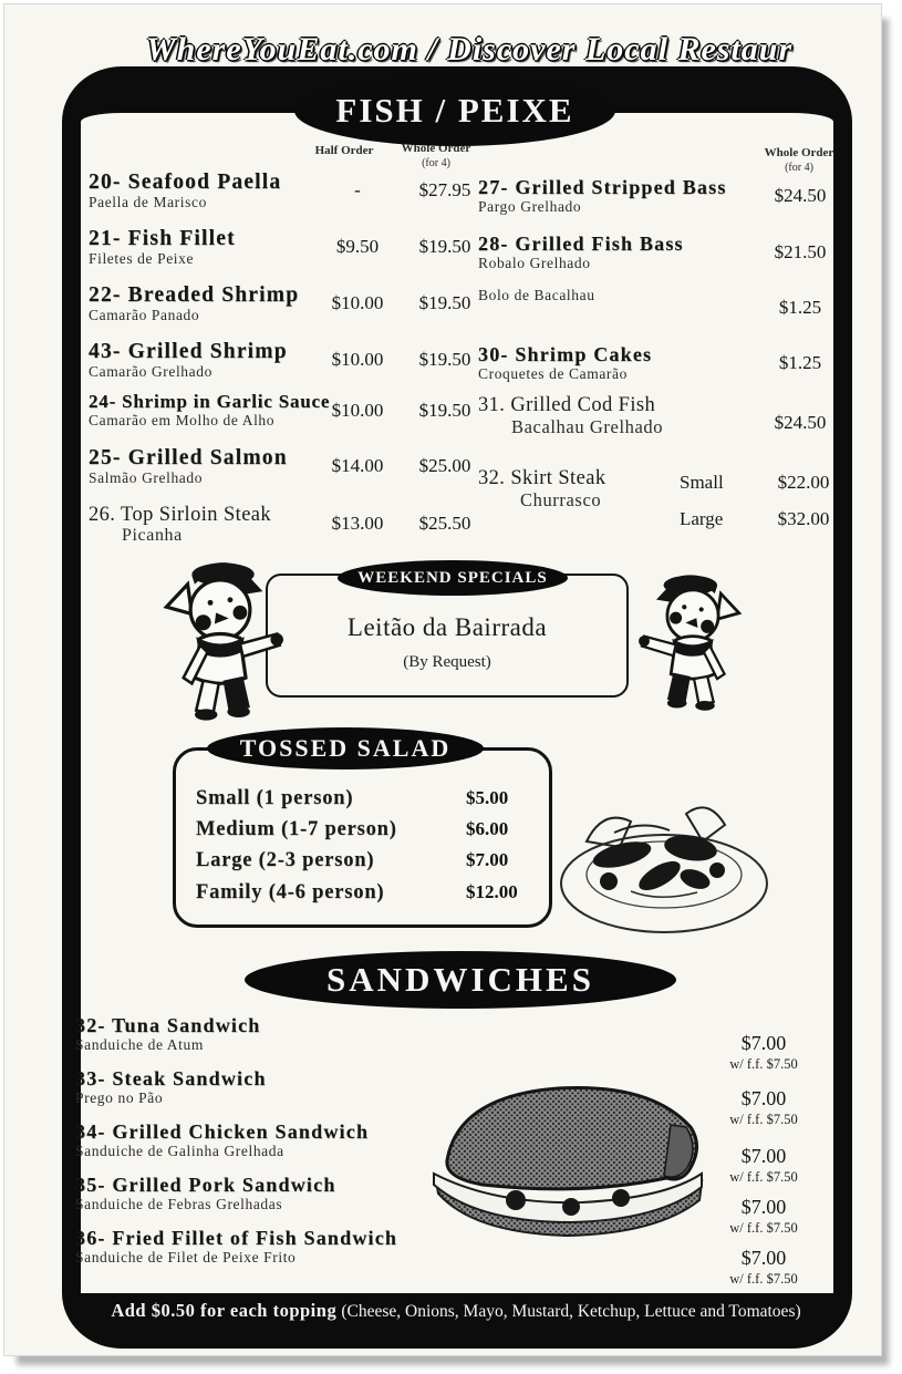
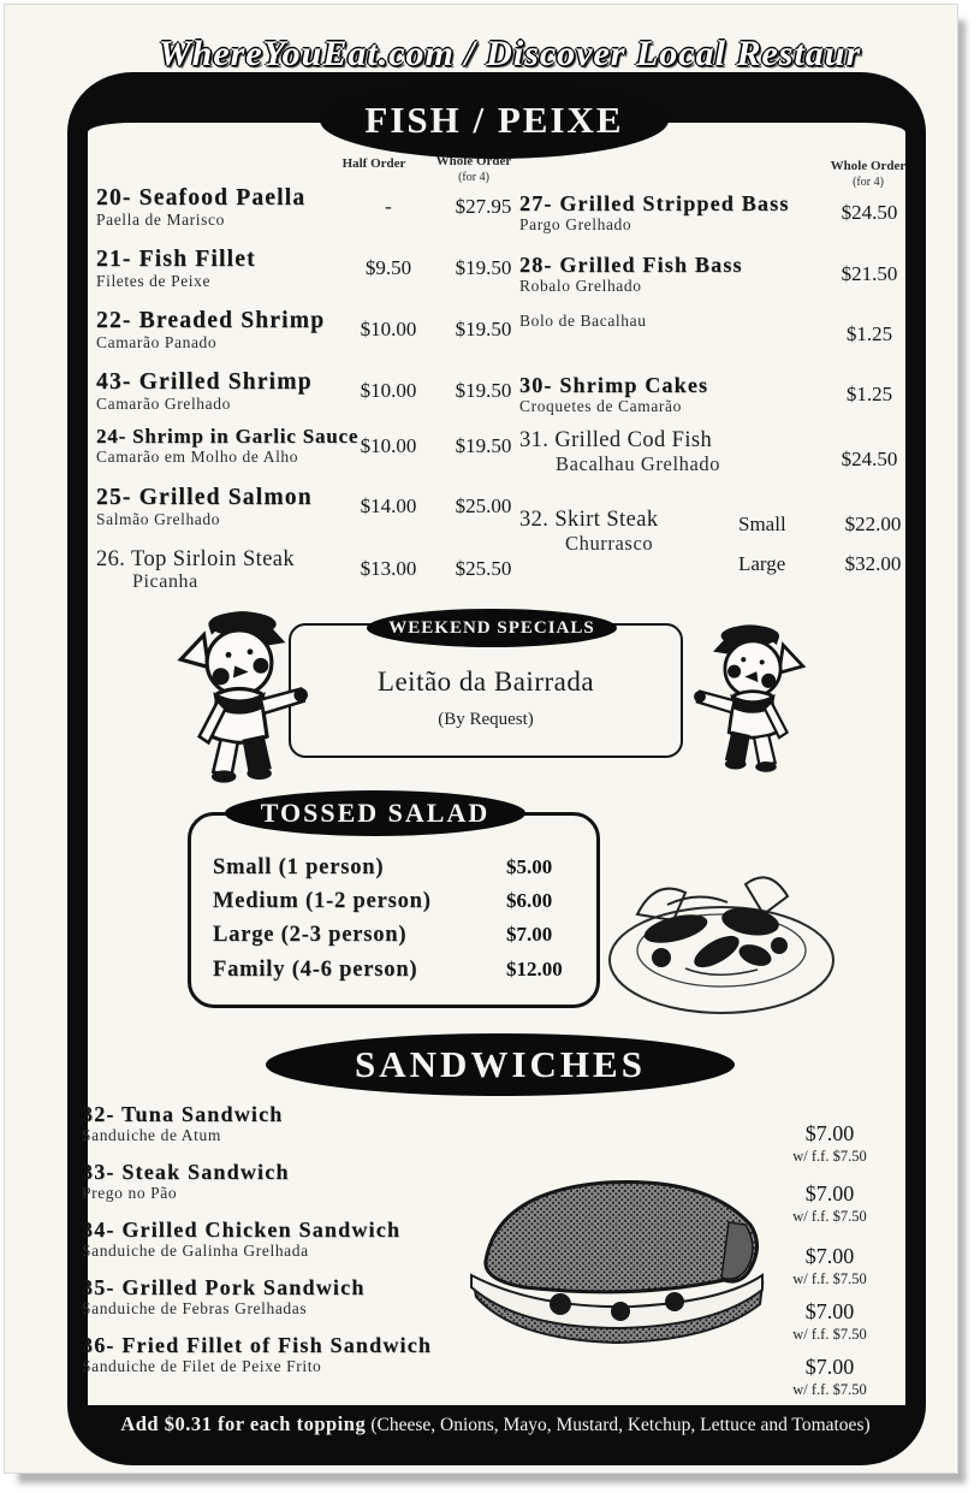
  WhereYouEat.com / Discover Local Restaur
  FISH / PEIXE
  Half Order
  Whole Order
  (for 4)
  Whole Order
  (for 4)
  20- Seafood Paella
  Paella de Marisco
  -
  $27.95
  21- Fish Fillet
  Filetes de Peixe
  $9.50
  $19.50
  22- Breaded Shrimp
  Camarão Panado
  $10.00
  $19.50
  43- Grilled Shrimp
  Camarão Grelhado
  $10.00
  $19.50
  24- Shrimp in Garlic Sauce
  Camarão em Molho de Alho
  $10.00
  $19.50
  25- Grilled Salmon
  Salmão Grelhado
  $14.00
  $25.00
  26. Top Sirloin Steak
  Picanha
  $13.00
  $25.50
  27- Grilled Stripped Bass
  Pargo Grelhado
  $24.50
  28- Grilled Fish Bass
  Robalo Grelhado
  $21.50
  Bolo de Bacalhau
  $1.25
  30- Shrimp Cakes
  Croquetes de Camarão
  $1.25
  31. Grilled Cod Fish
  Bacalhau Grelhado
  $24.50
  32. Skirt Steak
  Churrasco
  Small
  $22.00
  Large
  $32.00
  Leitão da Bairrada
  (By Request)
  WEEKEND SPECIALS
  Small (1 person)
  $5.00
- Medium (1-7 person)
+ Medium (1-2 person)
  $6.00
  Large (2-3 person)
  $7.00
  Family (4-6 person)
  $12.00
  TOSSED SALAD
  SANDWICHES
  32- Tuna Sandwich
  Sanduiche de Atum
  33- Steak Sandwich
  Prego no Pão
  34- Grilled Chicken Sandwich
  Sanduiche de Galinha Grelhada
  35- Grilled Pork Sandwich
  Sanduiche de Febras Grelhadas
  36- Fried Fillet of Fish Sandwich
  Sanduiche de Filet de Peixe Frito
  $7.00
  w/ f.f. $7.50
  $7.00
  w/ f.f. $7.50
  $7.00
  w/ f.f. $7.50
  $7.00
  w/ f.f. $7.50
  $7.00
  w/ f.f. $7.50
- Add $0.50 for each topping (Cheese, Onions, Mayo, Mustard, Ketchup, Lettuce and Tomatoes)
+ Add $0.31 for each topping (Cheese, Onions, Mayo, Mustard, Ketchup, Lettuce and Tomatoes)
